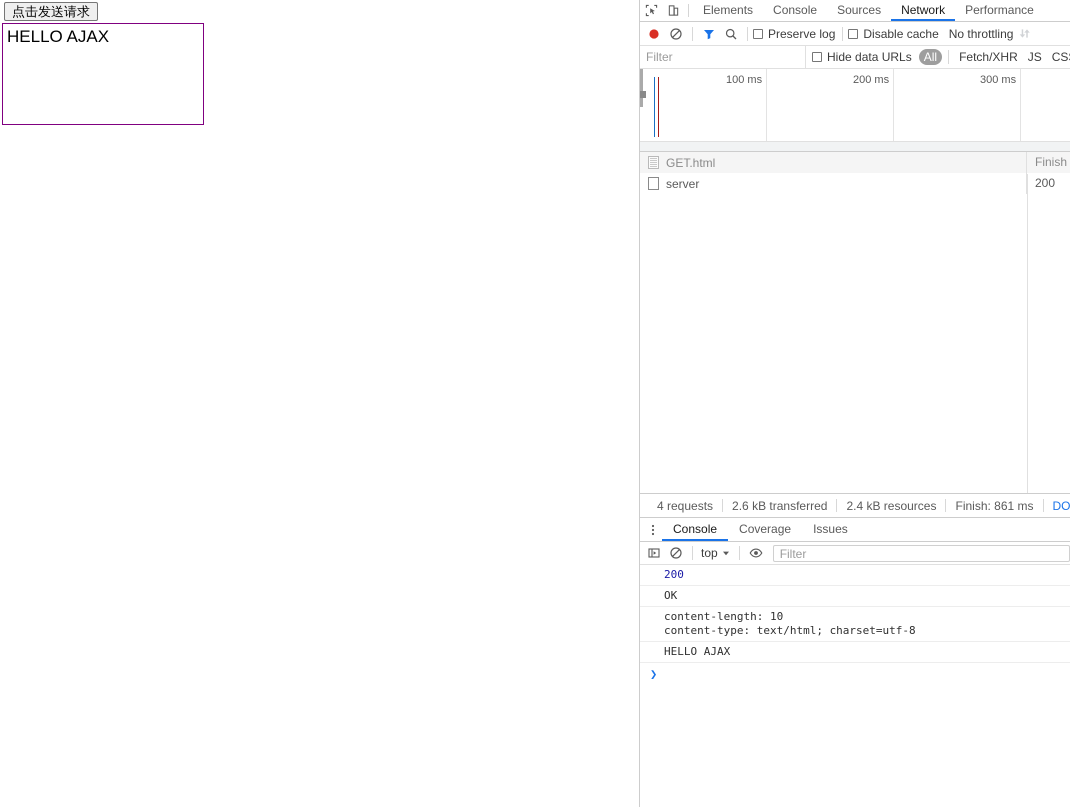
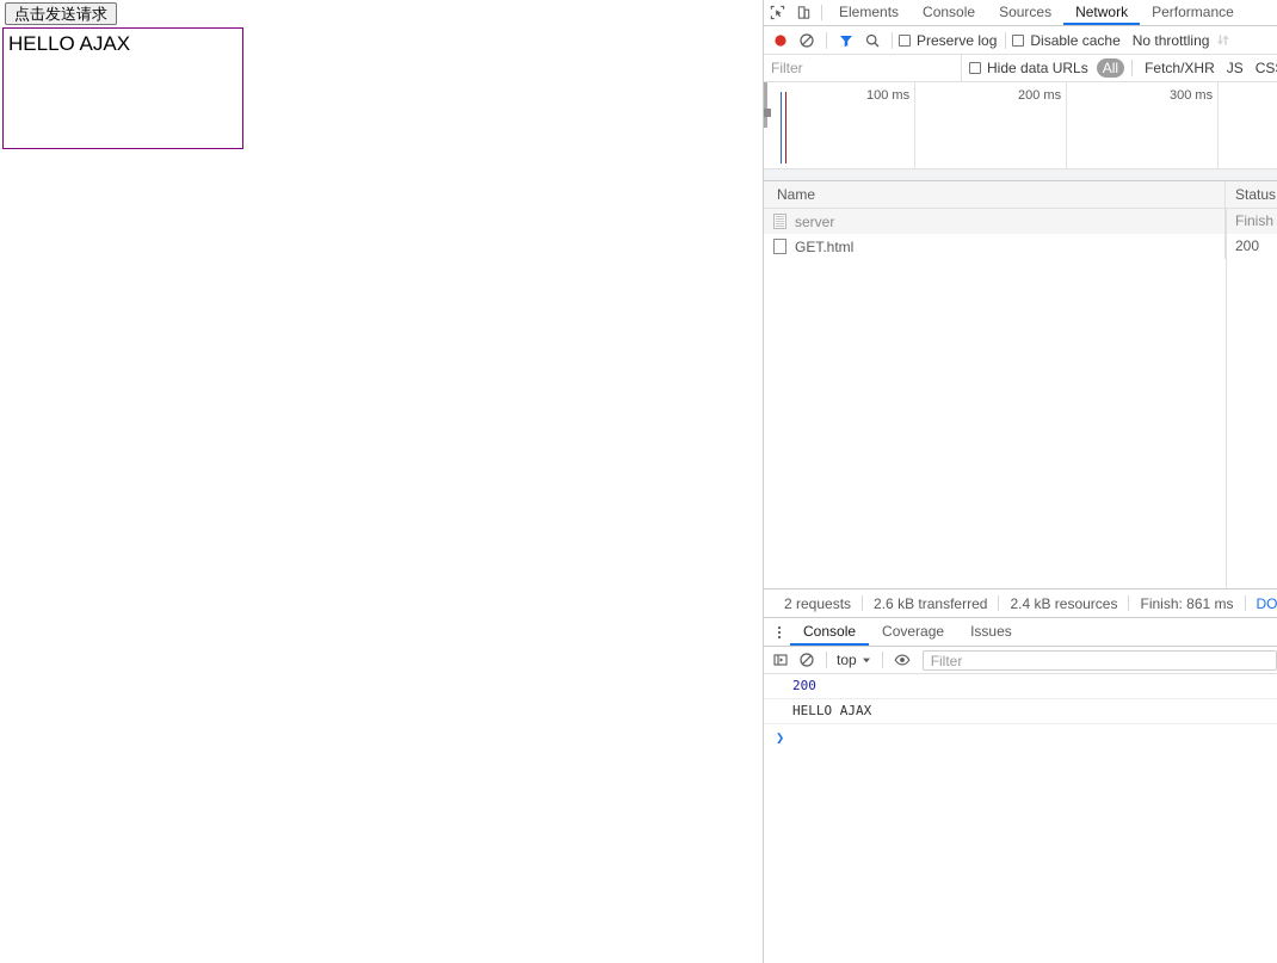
  点击发送请求
  HELLO AJAX
  Elements
  Console
  Sources
  Network
  Performance
  Preserve log
  Disable cache
  No throttling
  Filter
  Hide data URLs
  All
  Fetch/XHR
  JS
  100 ms
  200 ms
  300 ms
+ Name
+ Status
- GET.html
+ server
  Finish
- server
+ GET.html
  200
- 4 requests
+ 2 requests
  2.6 kB transferred
  2.4 kB resources
  Finish: 861 ms
  Console
  Coverage
  Issues
  top
  Filter
  200
- OK
- content-length: 10
- content-type: text/html; charset=utf-8
  HELLO AJAX
  ❯
